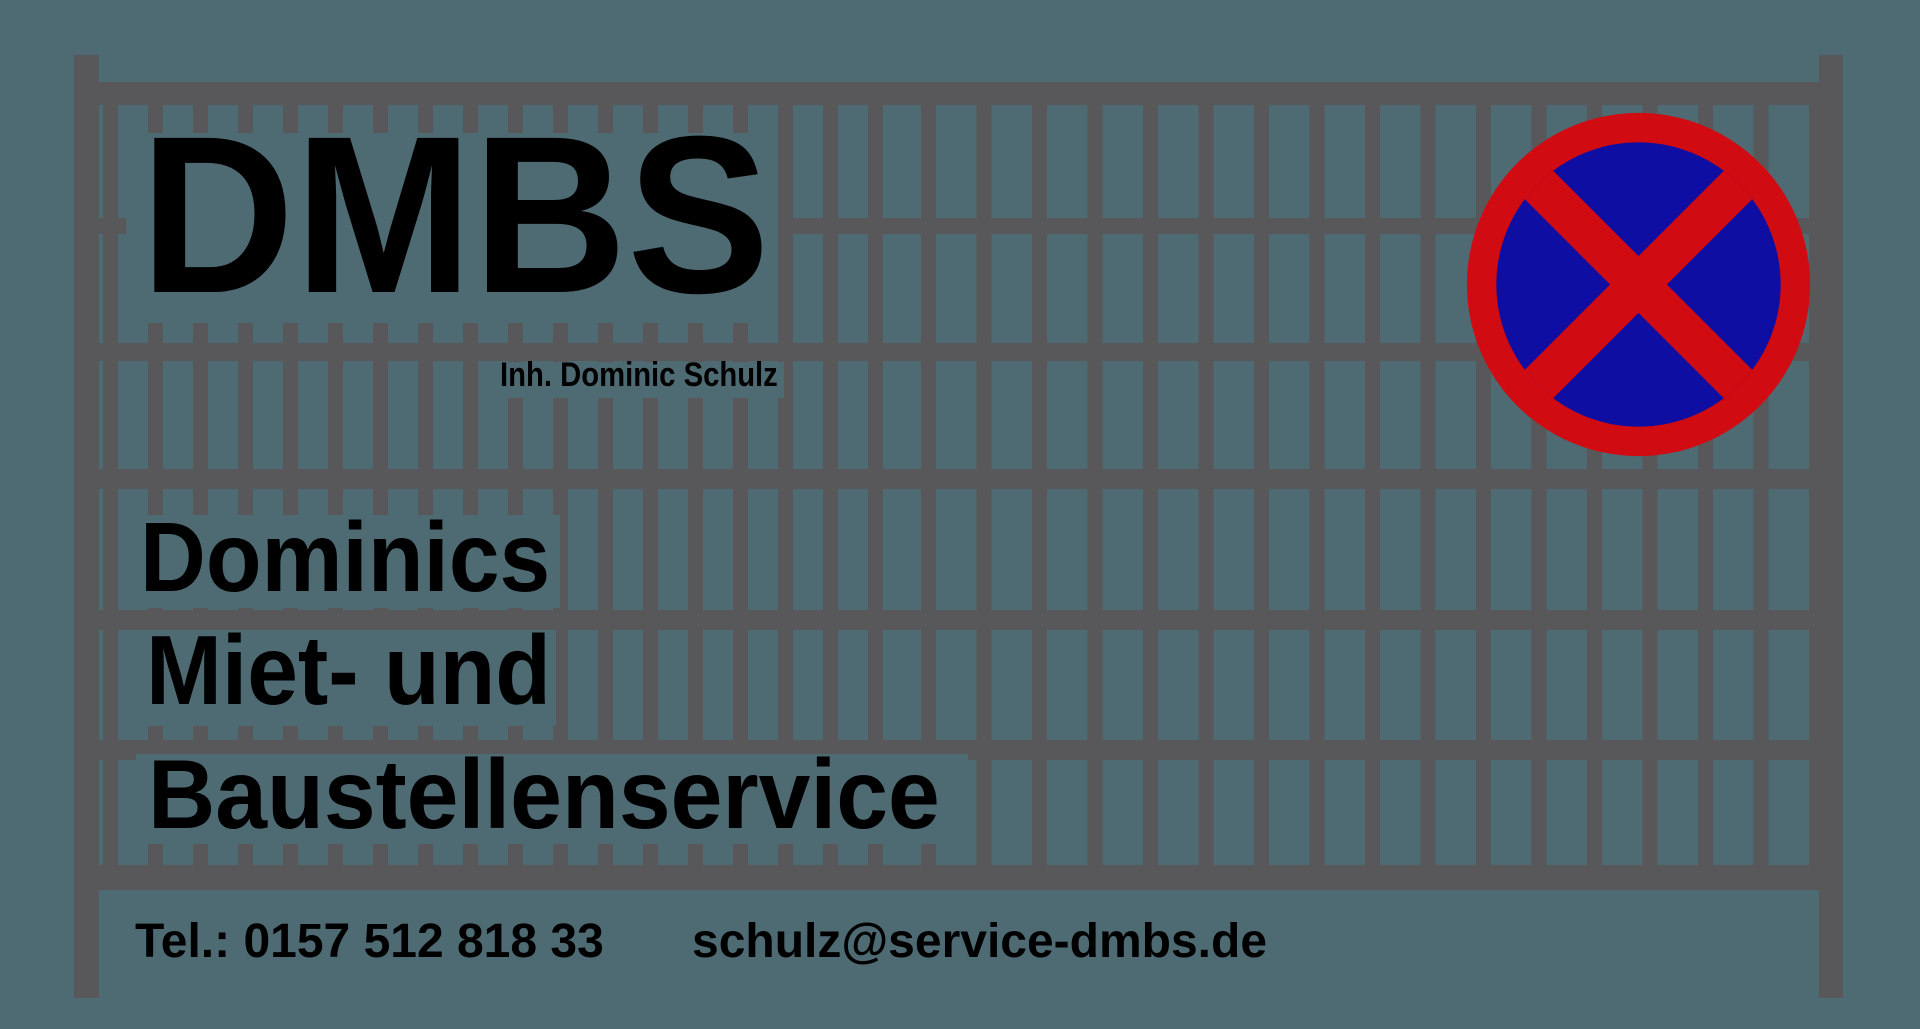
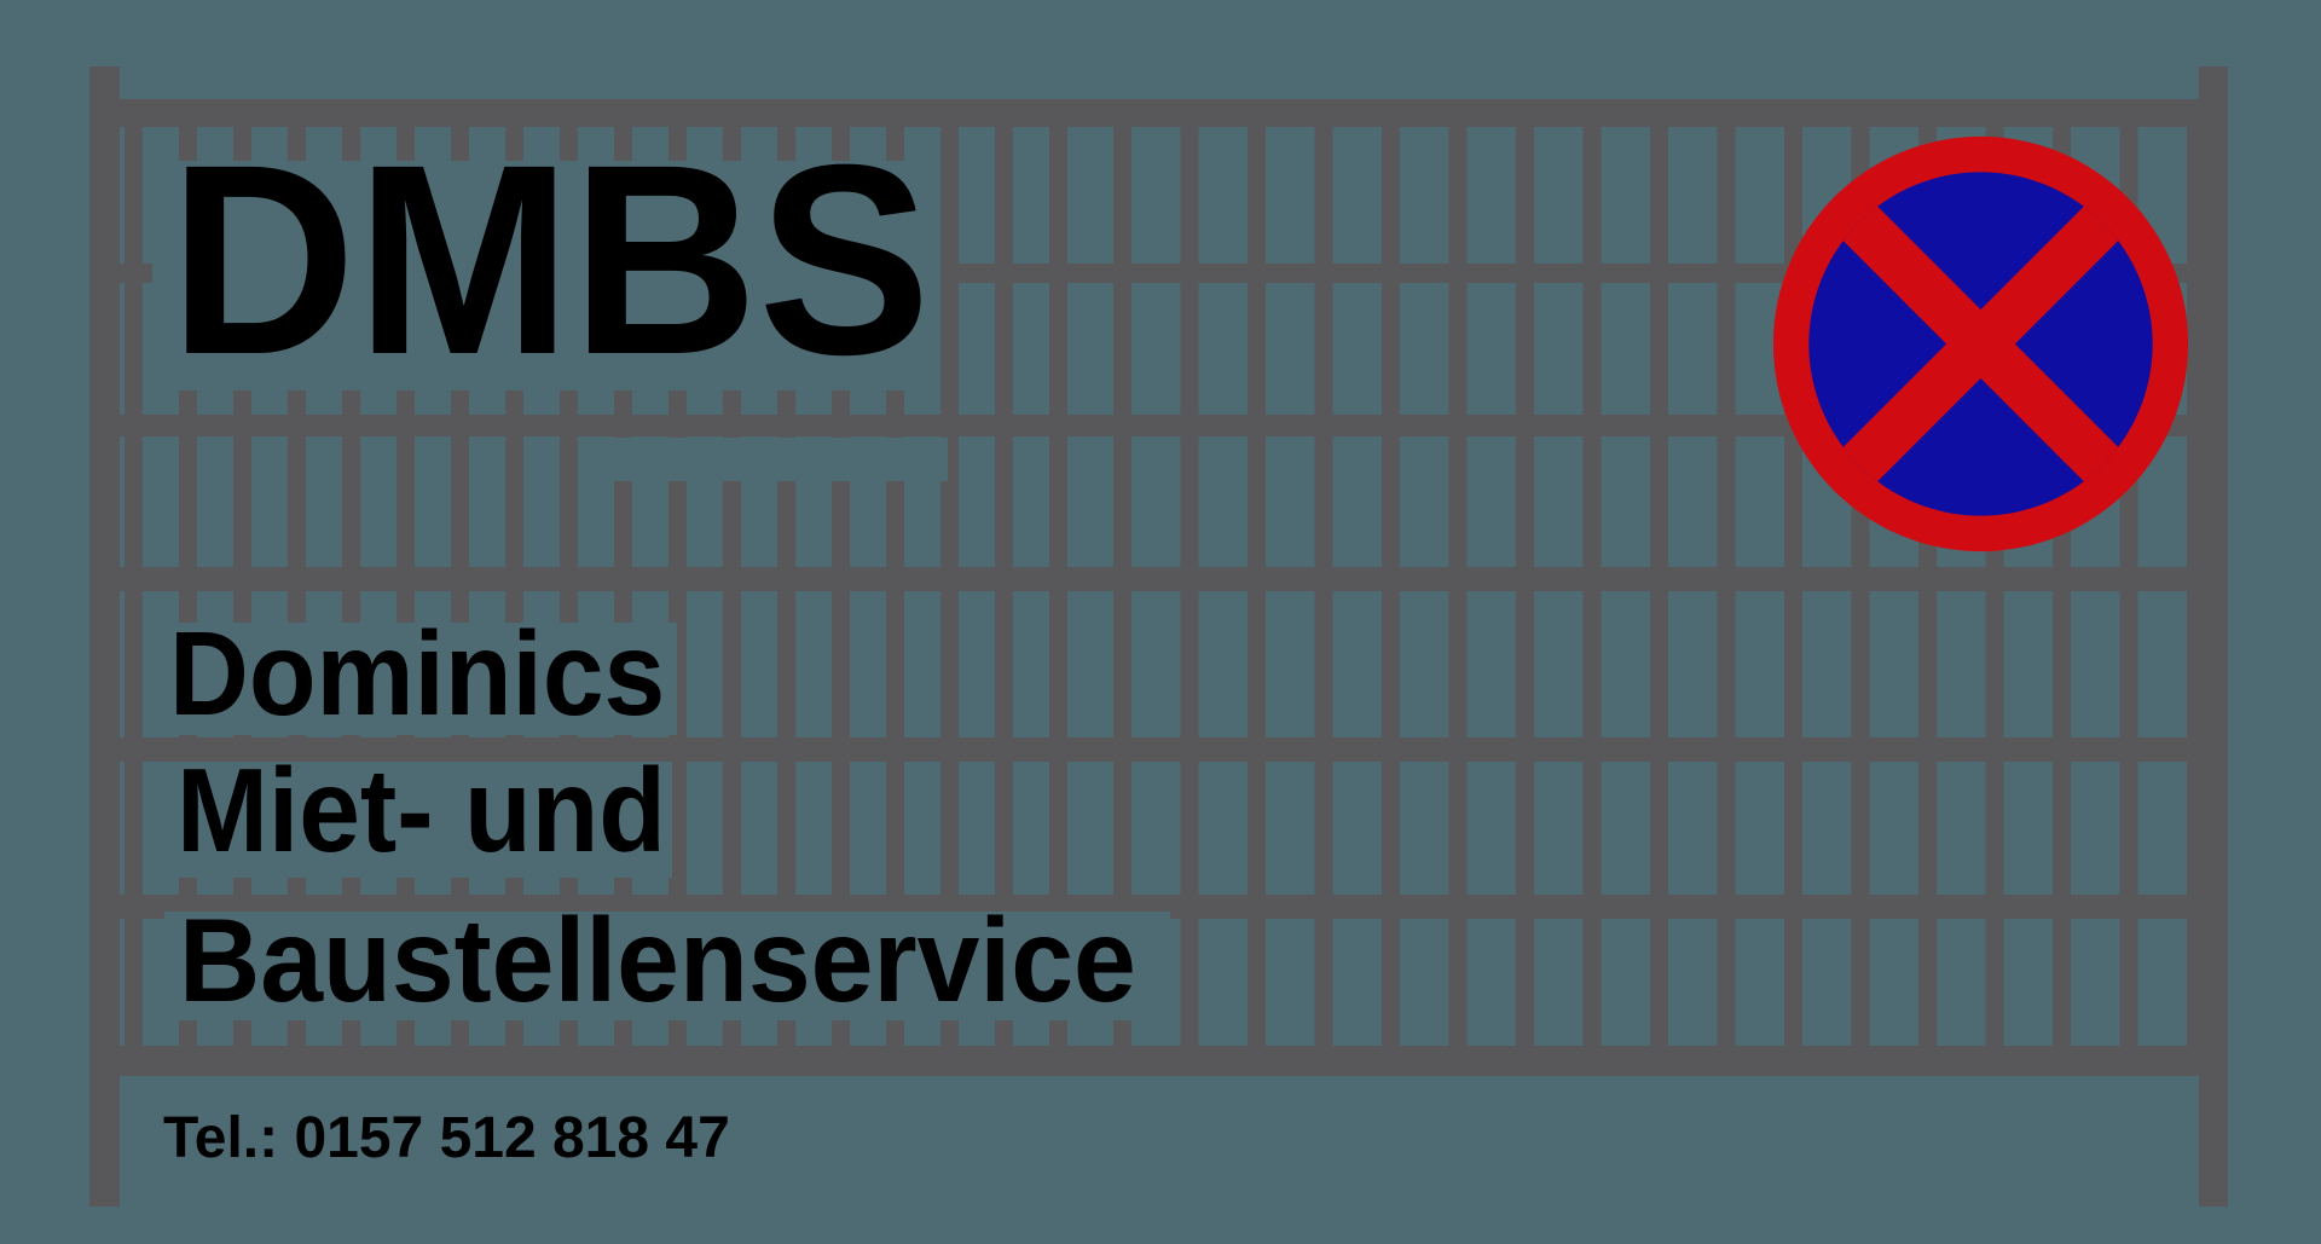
  DMBS
- Inh. Dominic Schulz
  Dominics
  Miet- und
  Baustellenservice
- Tel.: 0157 512 818 33
+ Tel.: 0157 512 818 47
- schulz@service-dmbs.de
